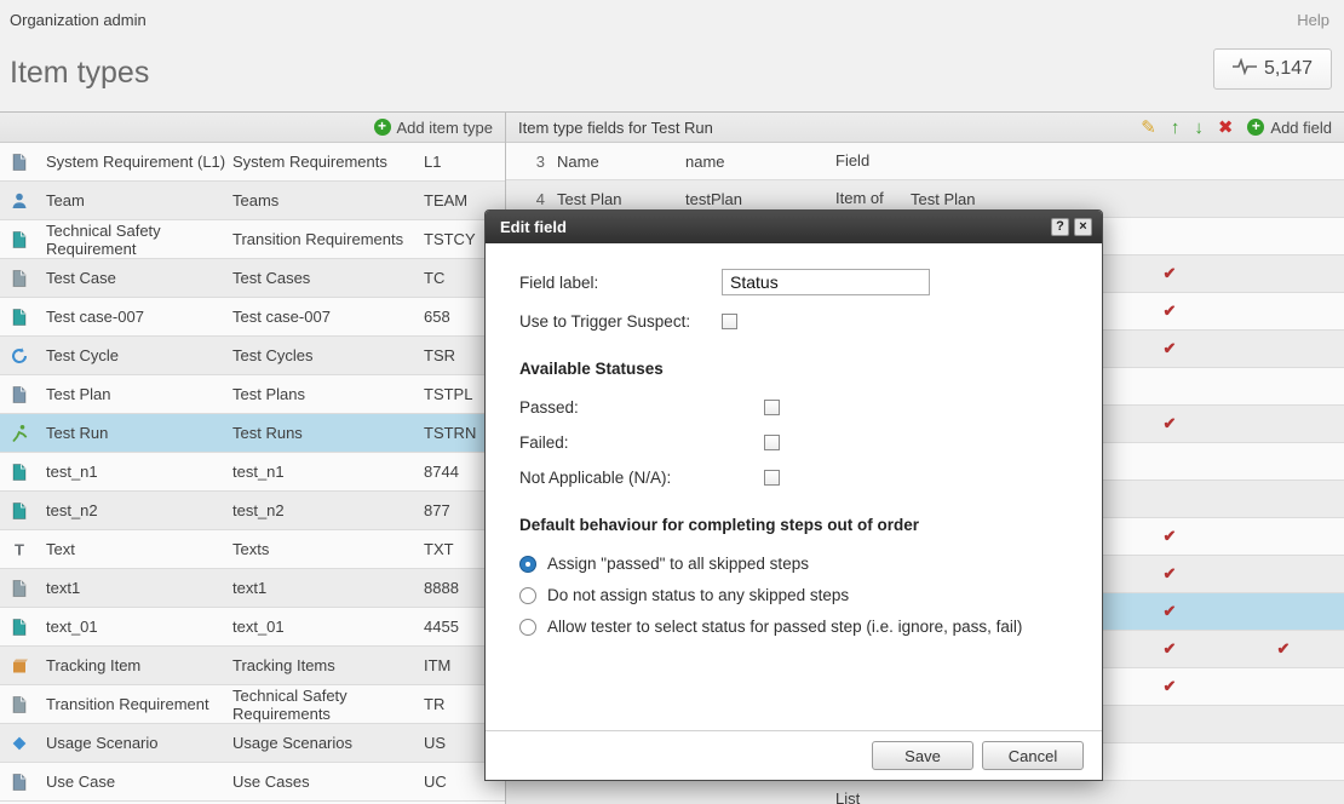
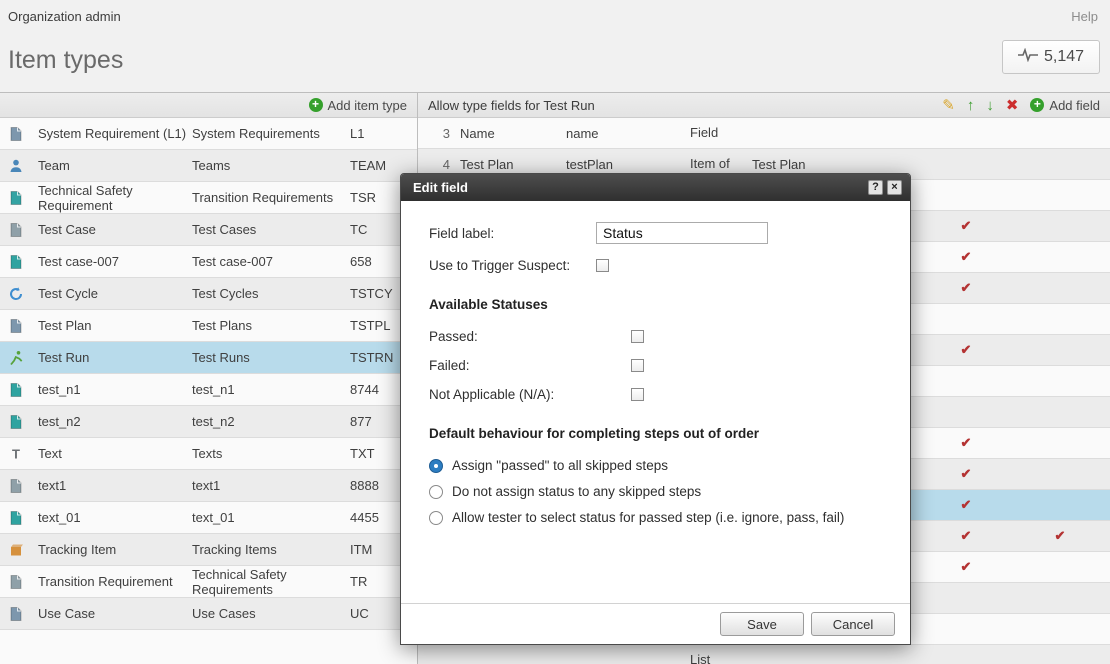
  Organization admin
  Help
  Item types
  5,147
  +
  Add item type
  System Requirement (L1)
  System Requirements
  L1
  Team
  Teams
  TEAM
  Technical Safety Requirement
  Transition Requirements
- TSTCY
+ TSR
  Test Case
  Test Cases
  TC
  Test case-007
  Test case-007
  658
  Test Cycle
  Test Cycles
- TSR
+ TSTCY
  Test Plan
  Test Plans
  TSTPL
  Test Run
  Test Runs
  TSTRN
  test_n1
  test_n1
  8744
  test_n2
  test_n2
  877
  T
  Text
  Texts
  TXT
  text1
  text1
  8888
  text_01
  text_01
  4455
  Tracking Item
  Tracking Items
  ITM
  Transition Requirement
  Technical Safety Requirements
  TR
- Usage Scenario
- Usage Scenarios
- US
  Use Case
  Use Cases
  UC
- Item type fields for Test Run
+ Allow type fields for Test Run
  ✎
  ↑
  ↓
  ✖
  +
  Add field
  3
  Name
  name
  Field
  4
  Test Plan
  testPlan
  Item of
  Test Plan
  ✔
  ✔
  ✔
  ✔
  ✔
  ✔
  ✔
  ✔
  ✔
  ✔
  List
  Edit field
  ?
  ×
  Field label:
  Status
  Use to Trigger Suspect:
  Available Statuses
  Passed:
  Failed:
  Not Applicable (N/A):
  Default behaviour for completing steps out of order
  Assign "passed" to all skipped steps
  Do not assign status to any skipped steps
  Allow tester to select status for passed step (i.e. ignore, pass, fail)
  Save
  Cancel
